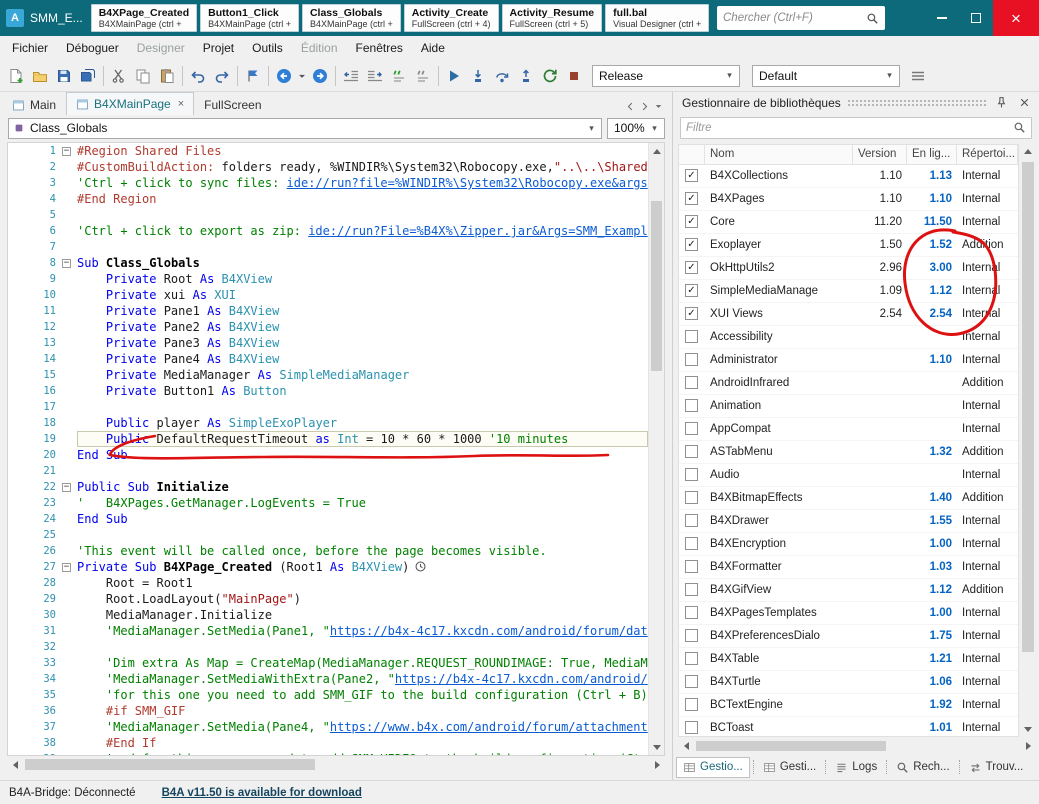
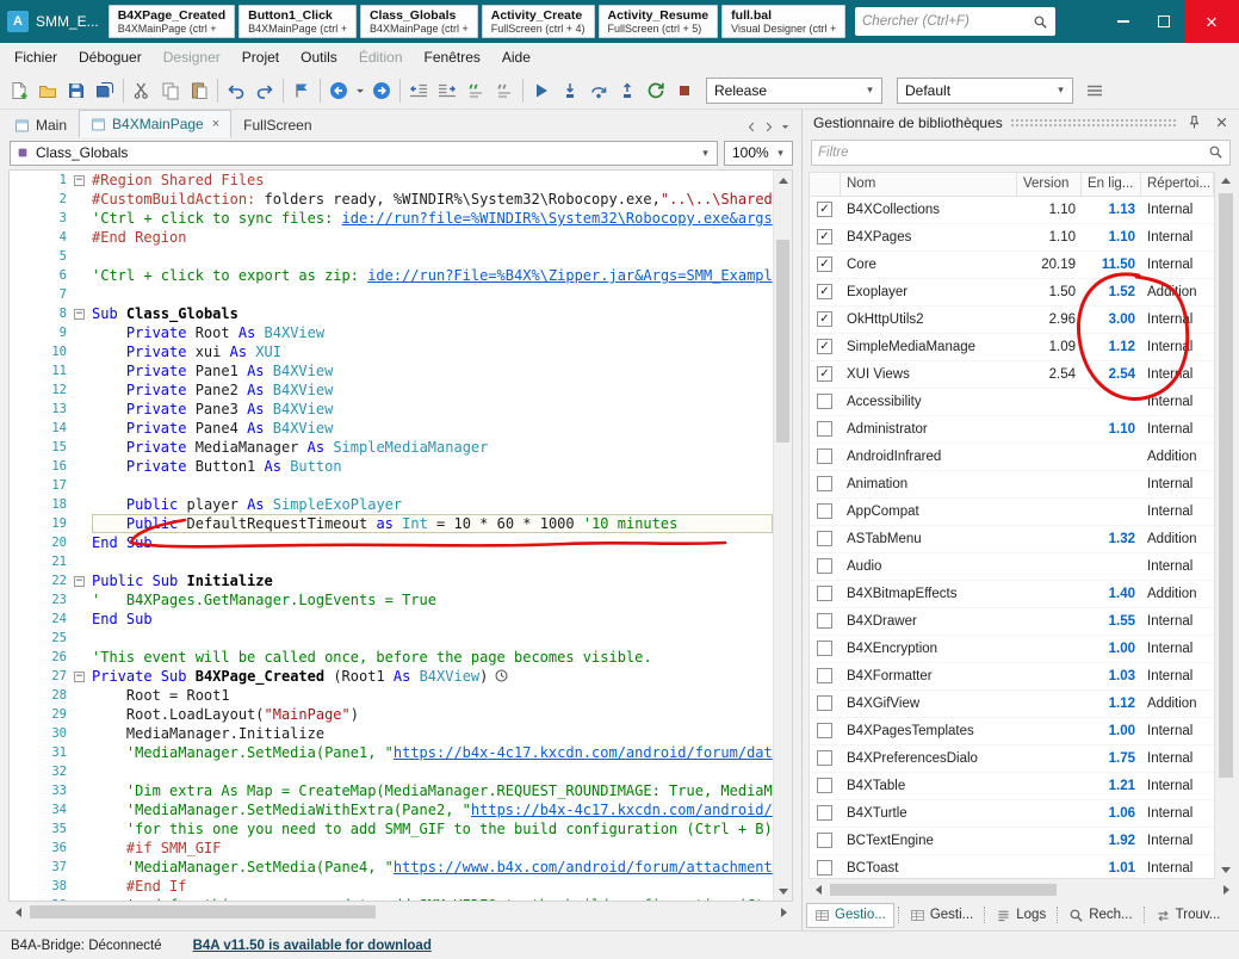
  A
  SMM_E...
  B4XPage_Created
  B4XMainPage (ctrl +
  Button1_Click
  B4XMainPage (ctrl +
  Class_Globals
  B4XMainPage (ctrl +
  Activity_Create
  FullScreen (ctrl + 4)
  Activity_Resume
  FullScreen (ctrl + 5)
  full.bal
  Visual Designer (ctrl +
  Chercher (Ctrl+F)
  ×
  Fichier
  Déboguer
  Designer
  Projet
  Outils
  Édition
  Fenêtres
  Aide
  Release
  ▾
  Default
  ▾
  Main
  B4XMainPage
  ×
  FullScreen
  Class_Globals
  ▾
  100%
  ▾
  1
  −
  #Region Shared Files
  2
  #CustomBuildAction: folders ready, %WINDIR%\System32\Robocopy.exe,"..\..\Shared
  3
  'Ctrl + click to sync files: ide://run?file=%WINDIR%\System32\Robocopy.exe&args
  4
  #End Region
  5
  6
  'Ctrl + click to export as zip: ide://run?File=%B4X%\Zipper.jar&Args=SMM_Exampl
  7
  8
  −
  Sub Class_Globals
  9
  Private Root As B4XView
  10
  Private xui As XUI
  11
  Private Pane1 As B4XView
  12
  Private Pane2 As B4XView
  13
  Private Pane3 As B4XView
  14
  Private Pane4 As B4XView
  15
  Private MediaManager As SimpleMediaManager
  16
  Private Button1 As Button
  17
  18
  Public player As SimpleExoPlayer
  19
  Publ DefaultRequestTimeout as Int = 10 * 60 * 1000 '10 minutes
  20
  21
  22
  −
  Public Sub Initialize
  23
  ' B4XPages.GetManager.LogEvents = True
  24
  End Sub
  25
  26
  'This event will be called once, before the page becomes visible.
  27
  −
  Private Sub B4XPage_Created (Root1 As B4XView)
  28
  Root = Root1
  29
  Root.LoadLayout("MainPage")
  30
  MediaManager.Initialize
  31
  'MediaManager.SetMedia(Pane1, "https://b4x-4c17.kxcdn.com/android/forum/dat
  32
  33
  'Dim extra As Map = CreateMap(MediaManager.REQUEST_ROUNDIMAGE: True, MediaM
  34
  'MediaManager.SetMediaWithExtra(Pane2, "https://b4x-4c17.kxcdn.com/android/
  35
  'for this one you need to add SMM_GIF to the build configuration (Ctrl + B)
  36
  #if SMM_GIF
  37
  'MediaManager.SetMedia(Pane4, "https://www.b4x.com/android/forum/attachment
  38
  #End If
  Gestionnaire de bibliothèques
  Filtre
  Nom
  Version
  En lig...
  Répertoi...
  ✓
  B4XCollections
  1.10
  1.13
  Internal
  ✓
  B4XPages
  1.10
  1.10
  Internal
  ✓
  Core
- 11.20
+ 20.19
  11.50
  Internal
  ✓
  Exoplayer
  1.50
  1.52
  Addion
  ✓
  OkHttpUtils2
  2.96
  3.00
  Internl
  ✓
  SimpleMediaManage
  1.09
  1.12
  Internl
  ✓
  XUI Views
  2.54
  2.54
  Interal
  Accessibility
  Internal
  Administrator
  1.10
  Internal
  AndroidInfrared
  Addition
  Animation
  Internal
  AppCompat
  Internal
  ASTabMenu
  1.32
  Addition
  Audio
  Internal
  B4XBitmapEffects
  1.40
  Addition
  B4XDrawer
  1.55
  Internal
  B4XEncryption
  1.00
  Internal
  B4XFormatter
  1.03
  Internal
  B4XGifView
  1.12
  Addition
  B4XPagesTemplates
  1.00
  Internal
  B4XPreferencesDialo
  1.75
  Internal
  B4XTable
  1.21
  Internal
  B4XTurtle
  1.06
  Internal
  BCTextEngine
  1.92
  Internal
  BCToast
  1.01
  Internal
  Gestio...
  Gesti...
  Logs
  Rech...
  Trouv...
  B4A-Bridge: Déconnecté
  B4A v11.50 is available for download
